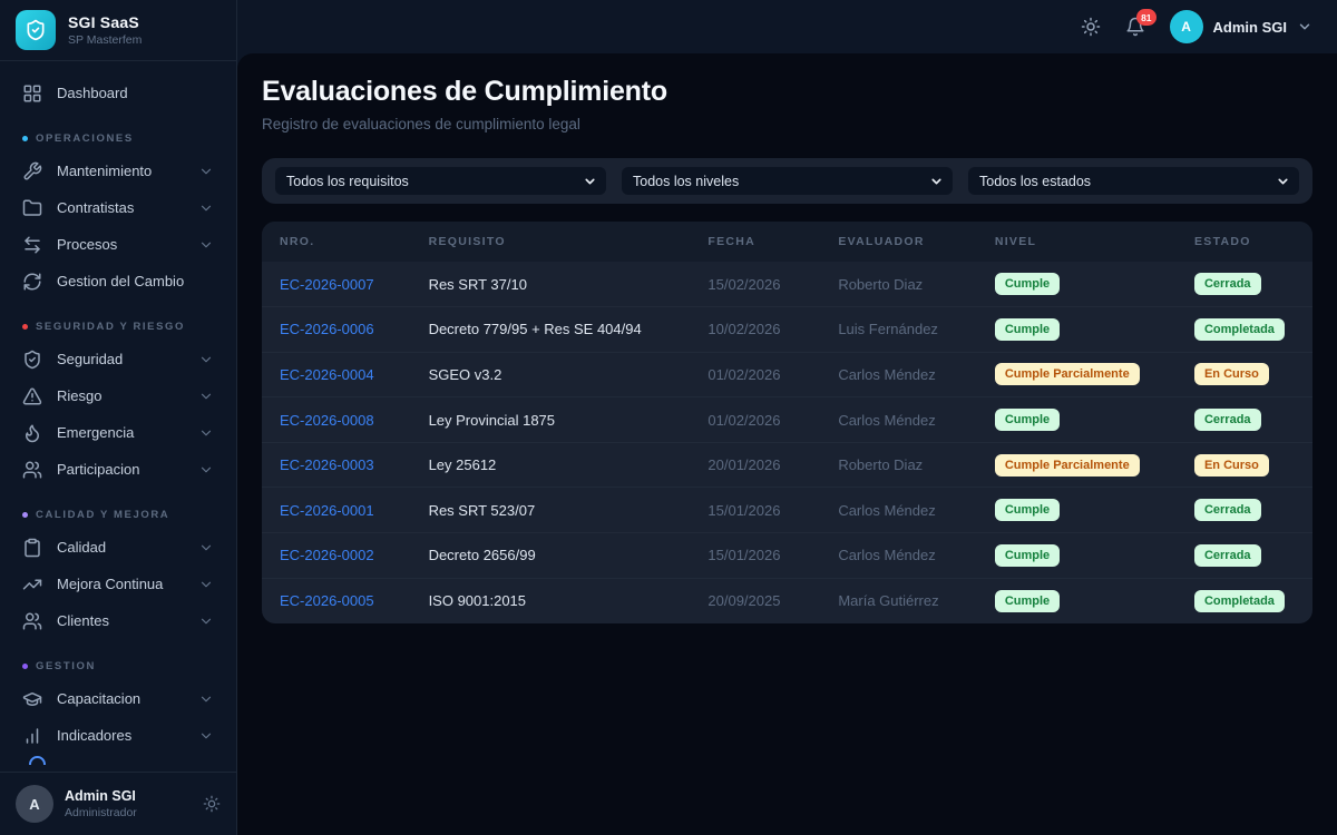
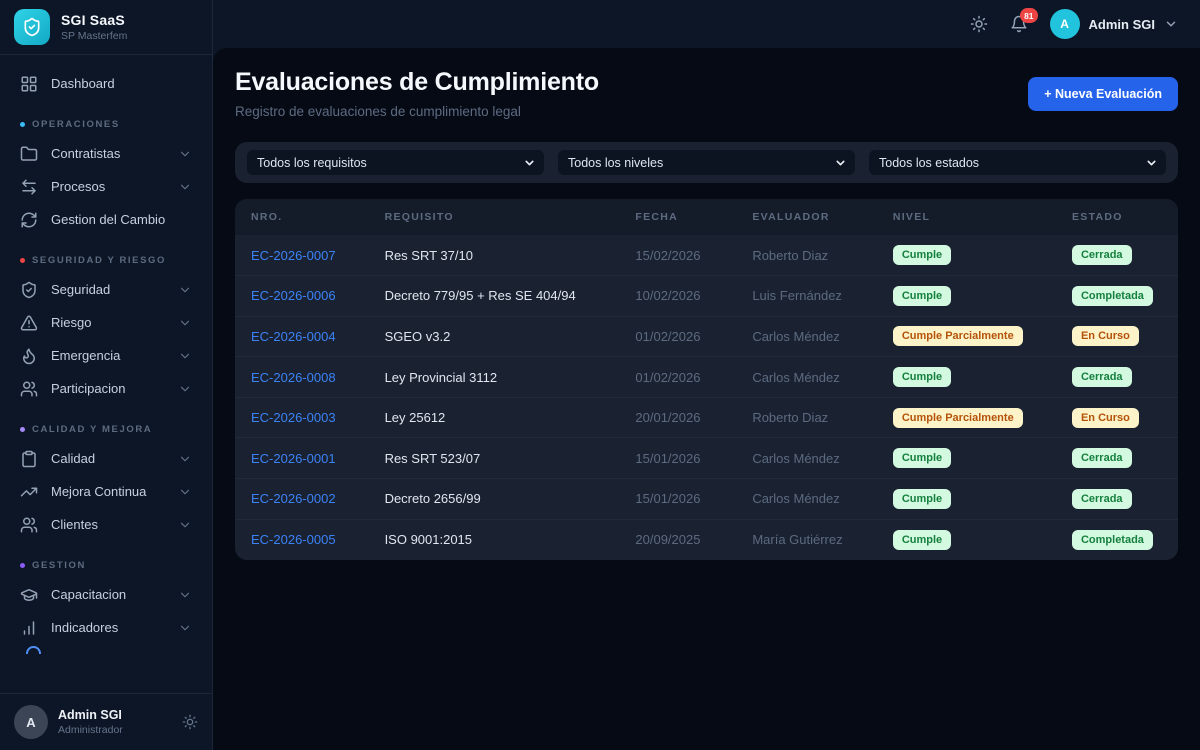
  SGI SaaS
  SP Masterfem
  Dashboard
  OPERACIONES
- Mantenimiento
  Contratistas
  Procesos
  Gestion del Cambio
  SEGURIDAD Y RIESGO
  Seguridad
  Riesgo
  Emergencia
  Participacion
  CALIDAD Y MEJORA
  Calidad
  Mejora Continua
  Clientes
  GESTION
  Capacitacion
  Indicadores
  A
  Admin SGI
  Administrador
  81
  A
  Admin SGI
  Evaluaciones de Cumplimiento
  Registro de evaluaciones de cumplimiento legal
+ + Nueva Evaluación
  Todos los requisitos
  Todos los niveles
  Todos los estados
  NRO.	REQUISITO	FECHA	EVALUADOR	NIVEL	ESTADO
  EC-2026-0007	Res SRT 37/10	15/02/2026	Roberto Diaz	Cumple	Cerrada
  EC-2026-0006	Decreto 779/95 + Res SE 404/94	10/02/2026	Luis Fernández	Cumple	Completada
  EC-2026-0004	SGEO v3.2	01/02/2026	Carlos Méndez	Cumple Parcialmente	En Curso
- EC-2026-0008	Ley Provincial 1875	01/02/2026	Carlos Méndez	Cumple	Cerrada
+ EC-2026-0008	Ley Provincial 3112	01/02/2026	Carlos Méndez	Cumple	Cerrada
  EC-2026-0003	Ley 25612	20/01/2026	Roberto Diaz	Cumple Parcialmente	En Curso
  EC-2026-0001	Res SRT 523/07	15/01/2026	Carlos Méndez	Cumple	Cerrada
  EC-2026-0002	Decreto 2656/99	15/01/2026	Carlos Méndez	Cumple	Cerrada
  EC-2026-0005	ISO 9001:2015	20/09/2025	María Gutiérrez	Cumple	Completada
